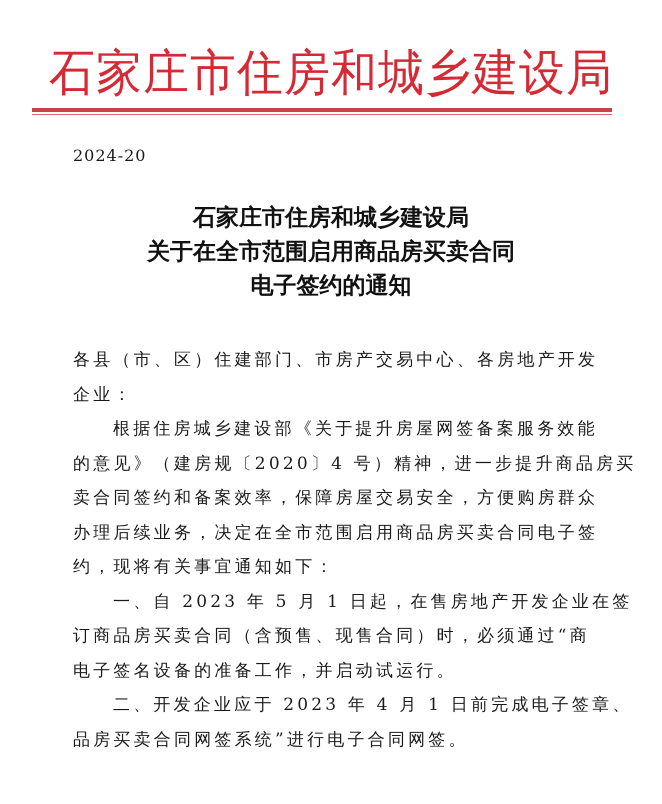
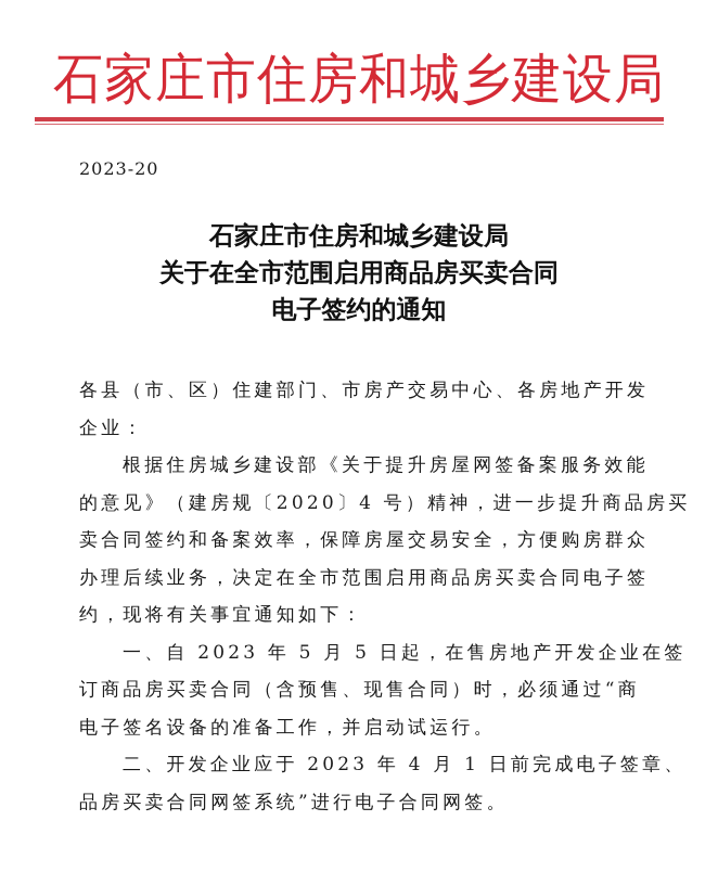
  石家庄市住房和城乡建设局
- 2024-20
+ 2023-20
  石家庄市住房和城乡建设局
  关于在全市范围启用商品房买卖合同
  电子签约的通知
  各县（市、区）住建部门、市房产交易中心、各房地产开发
  企业：
  根据住房城乡建设部《关于提升房屋网签备案服务效能
  的意见》（建房规〔2020〕4 号）精神，进一步提升商品房买
  卖合同签约和备案效率，保障房屋交易安全，方便购房群众
  办理后续业务，决定在全市范围启用商品房买卖合同电子签
  约，现将有关事宜通知如下：
- 一、自 2023 年 5 月 1 日起，在售房地产开发企业在签
+ 一、自 2023 年 5 月 5 日起，在售房地产开发企业在签
  订商品房买卖合同（含预售、现售合同）时，必须通过“商
  电子签名设备的准备工作，并启动试运行。
  二、开发企业应于 2023 年 4 月 1 日前完成电子签章、
  品房买卖合同网签系统”进行电子合同网签。
